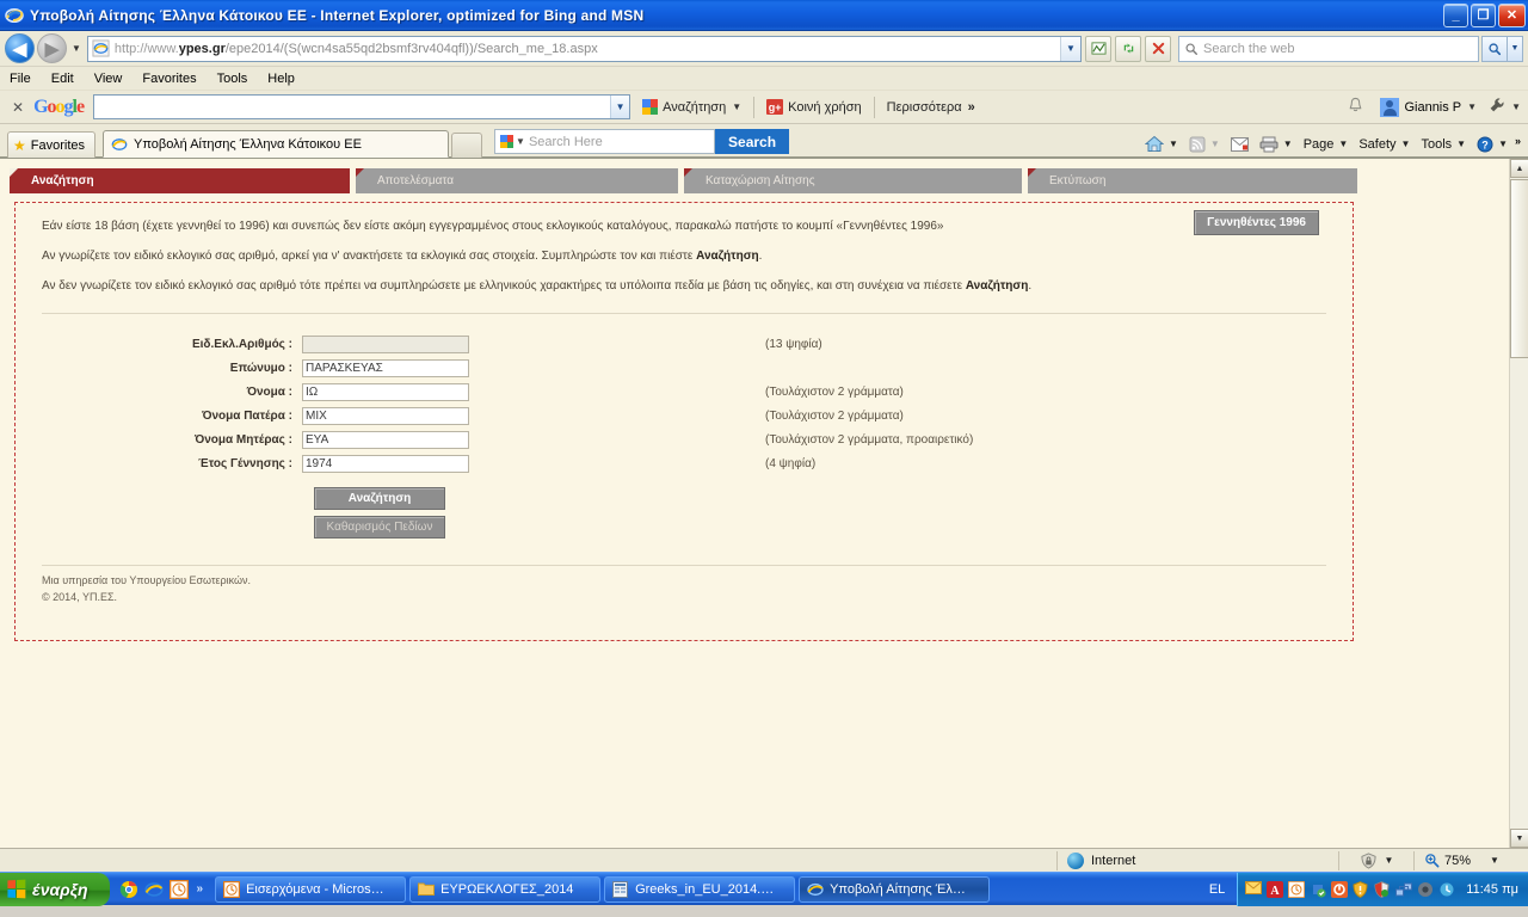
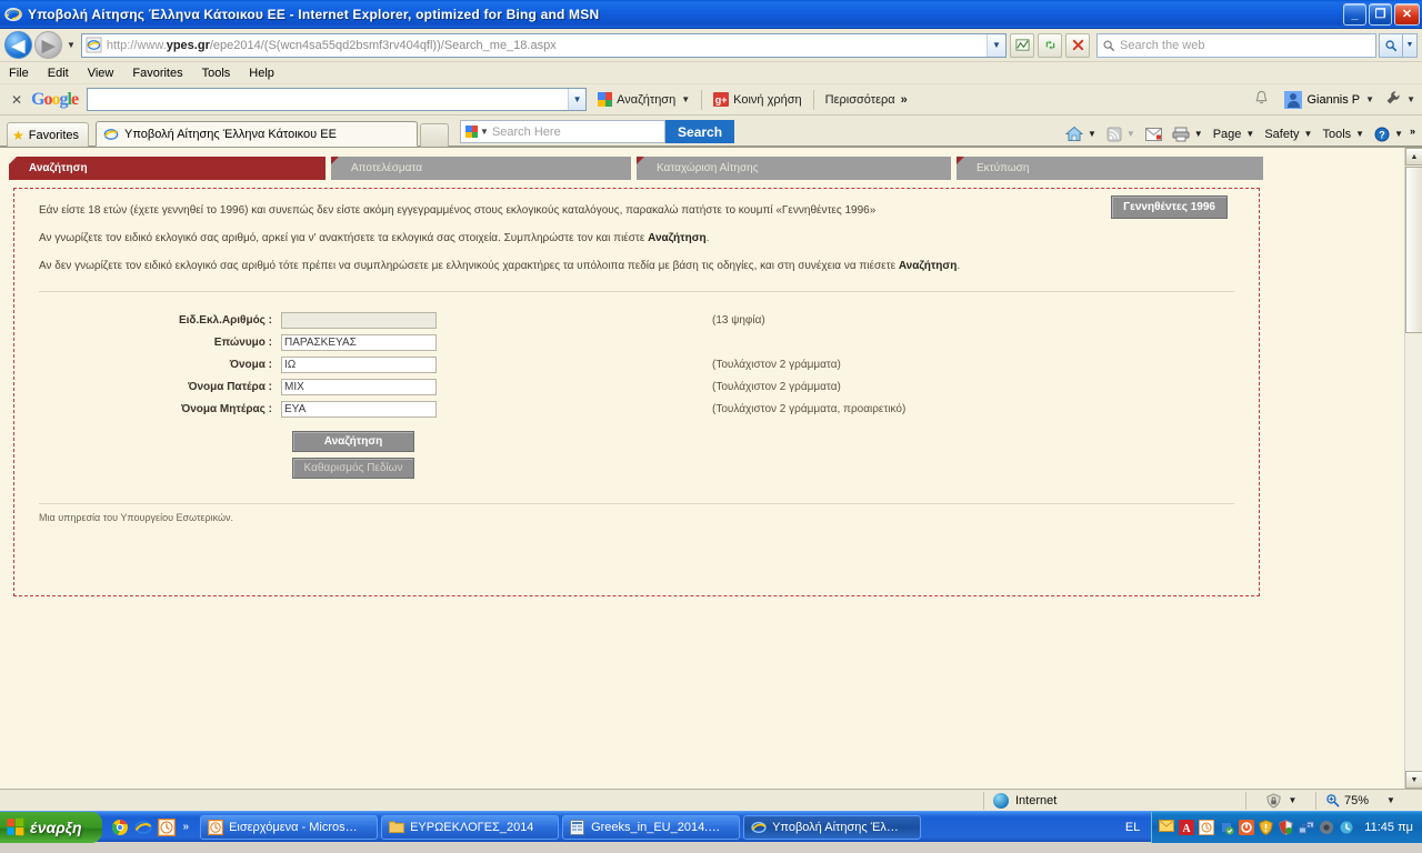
  Υποβολή Αίτησης Έλληνα Κάτοικου ΕΕ - Internet Explorer, optimized for Bing and MSN
  _
  ❐
  ✕
  ◀
  ▶
  ▼
  http://www.ypes.gr/epe2014/(S(wcn4sa55qd2bsmf3rv404qfl))/Search_me_18.aspx
  ▼
  Search the web
  File
  Edit
  View
  Favorites
  Tools
  Help
  ✕
  Google
  ▼
  Αναζήτηση
  ▼
  g+
  Κοινή χρήση
  Περισσότερα
  »
  Giannis P
  ▼
  ▼
  ★
  Favorites
  Υποβολή Αίτησης Έλληνα Κάτοικου ΕΕ
  ▼
  Search Here
  Search
  ▼
  ▼
  ▼
  Page
  ▼
  Safety
  ▼
  Tools
  ▼
  ?
  ▼
  »
  Αναζήτηση
  Αποτελέσματα
  Καταχώριση Αίτησης
  Εκτύπωση
  Γεννηθέντες 1996
- Εάν είστε 18 βάση (έχετε γεννηθεί το 1996) και συνεπώς δεν είστε ακόμη εγγεγραμμένος στους εκλογικούς καταλόγους, παρακαλώ πατήστε το κουμπί «Γεννηθέντες 1996»
+ Εάν είστε 18 ετών (έχετε γεννηθεί το 1996) και συνεπώς δεν είστε ακόμη εγγεγραμμένος στους εκλογικούς καταλόγους, παρακαλώ πατήστε το κουμπί «Γεννηθέντες 1996»
  Αν γνωρίζετε τον ειδικό εκλογικό σας αριθμό, αρκεί για ν' ανακτήσετε τα εκλογικά σας στοιχεία. Συμπληρώστε τον και πιέστε Αναζήτηση.
  Αν δεν γνωρίζετε τον ειδικό εκλογικό σας αριθμό τότε πρέπει να συμπληρώσετε με ελληνικούς χαρακτήρες τα υπόλοιπα πεδία με βάση τις οδηγίες, και στη συνέχεια να πιέσετε Αναζήτηση.
  Ειδ.Εκλ.Αριθμός :
  (13 ψηφία)
  Επώνυμο :
  ΠΑΡΑΣΚΕΥΑΣ
  Όνομα :
  ΙΩ
  (Τουλάχιστον 2 γράμματα)
  Όνομα Πατέρα :
  ΜΙΧ
  (Τουλάχιστον 2 γράμματα)
  Όνομα Μητέρας :
  ΕΥΑ
  (Τουλάχιστον 2 γράμματα, προαιρετικό)
- Έτος Γέννησης :
- 1974
- (4 ψηφία)
  Αναζήτηση
  Καθαρισμός Πεδίων
  Μια υπηρεσία του Υπουργείου Εσωτερικών.
- © 2014, ΥΠ.ΕΣ.
  Internet
  ▼
  75%
  ▼
  έναρξη
  »
  Εισερχόμενα - Micros…
  ΕΥΡΩΕΚΛΟΓΕΣ_2014
  Greeks_in_EU_2014.…
  Υποβολή Αίτησης Έλ…
  EL
  A
  11:45 πμ
